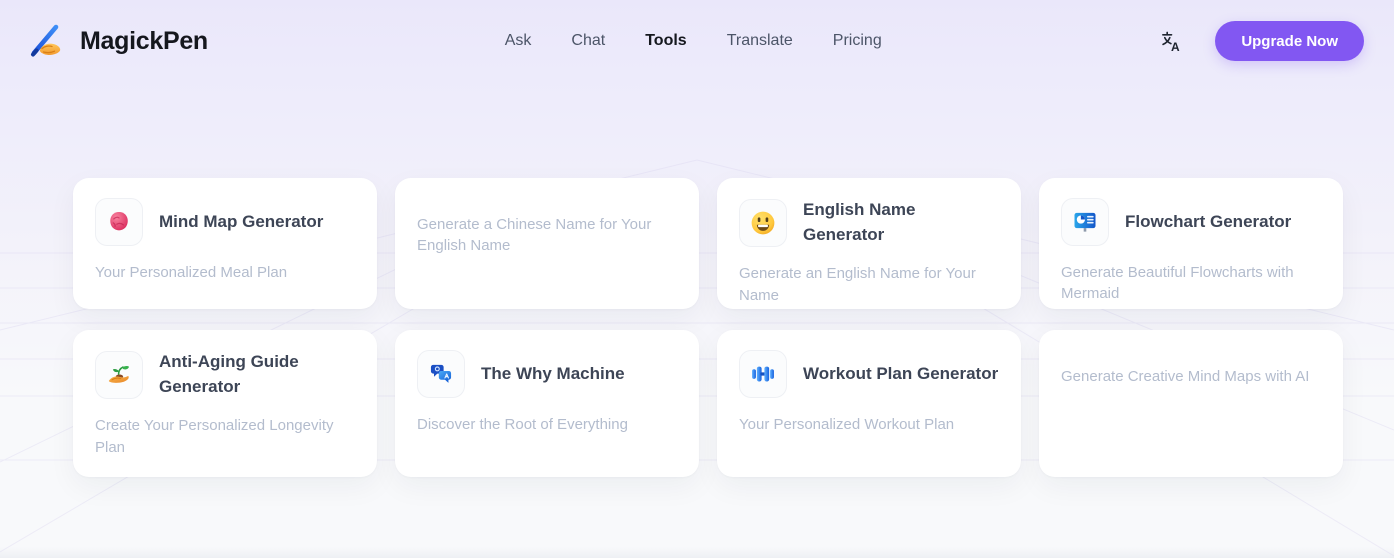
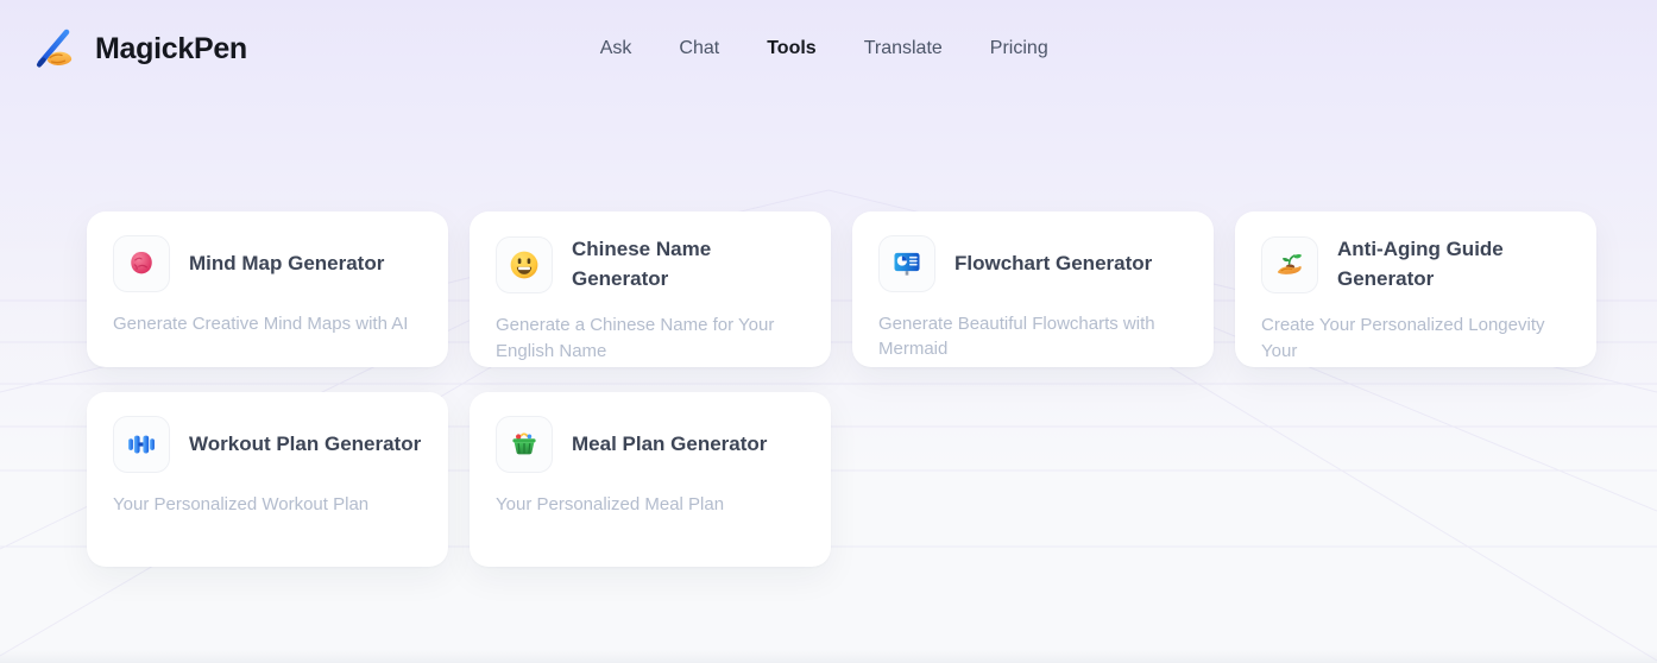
  MagickPen
  Ask
  Chat
  Tools
  Translate
  Pricing
- A
- Upgrade Now
  Mind Map Generator
- Your Personalized Meal Plan
+ Generate Creative Mind Maps with AI
+ Chinese Name Generator
  Generate a Chinese Name for Your English Name
- English Name Generator
- Generate an English Name for Your Name
  Flowchart Generator
  Generate Beautiful Flowcharts with Mermaid
  Anti-Aging Guide Generator
- Create Your Personalized Longevity Plan
+ Create Your Personalized Longevity Your
- The Why Machine
- Discover the Root of Everything
  Workout Plan Generator
  Your Personalized Workout Plan
+ Meal Plan Generator
- Generate Creative Mind Maps with AI
+ Your Personalized Meal Plan
